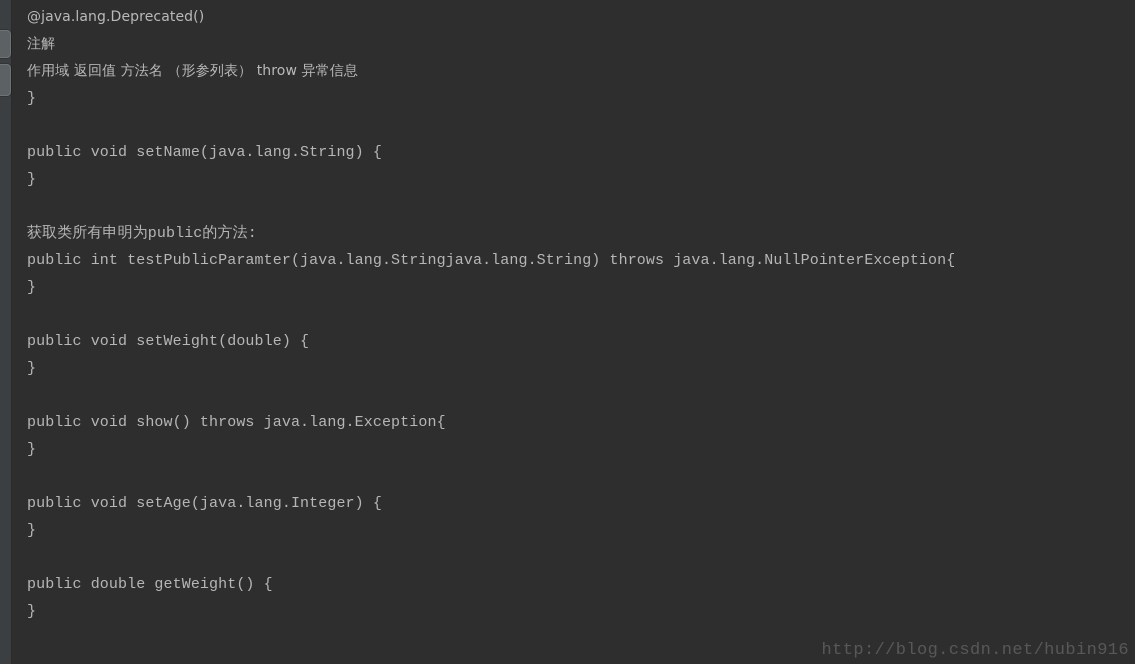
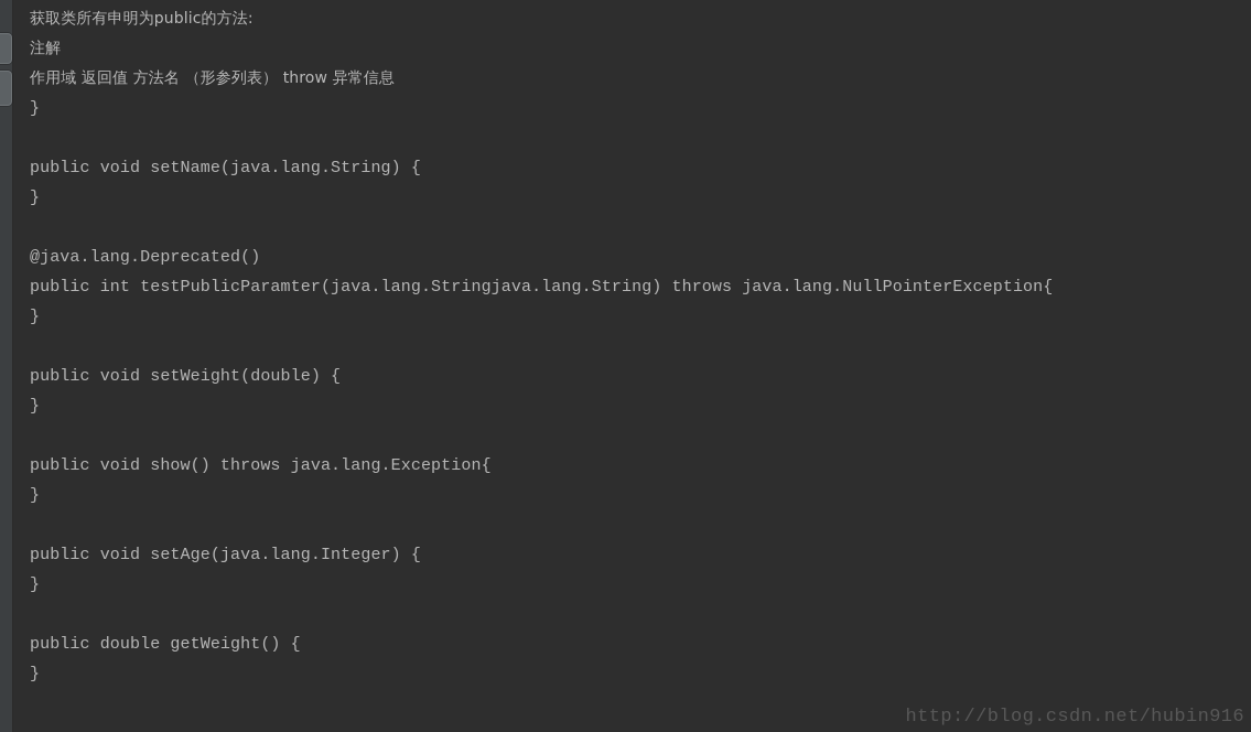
- @java.lang.Deprecated()
+ 获取类所有申明为public的方法:
  注解
  作用域 返回值 方法名 （形参列表） throw 异常信息
  }
  public void setName(java.lang.String) {
  }
- 获取类所有申明为public的方法:
+ @java.lang.Deprecated()
  public int testPublicParamter(java.lang.Stringjava.lang.String) throws java.lang.NullPointerException{
  }
  public void setWeight(double) {
  }
  public void show() throws java.lang.Exception{
  }
  public void setAge(java.lang.Integer) {
  }
  public double getWeight() {
  }
  http://blog.csdn.net/hubin916
